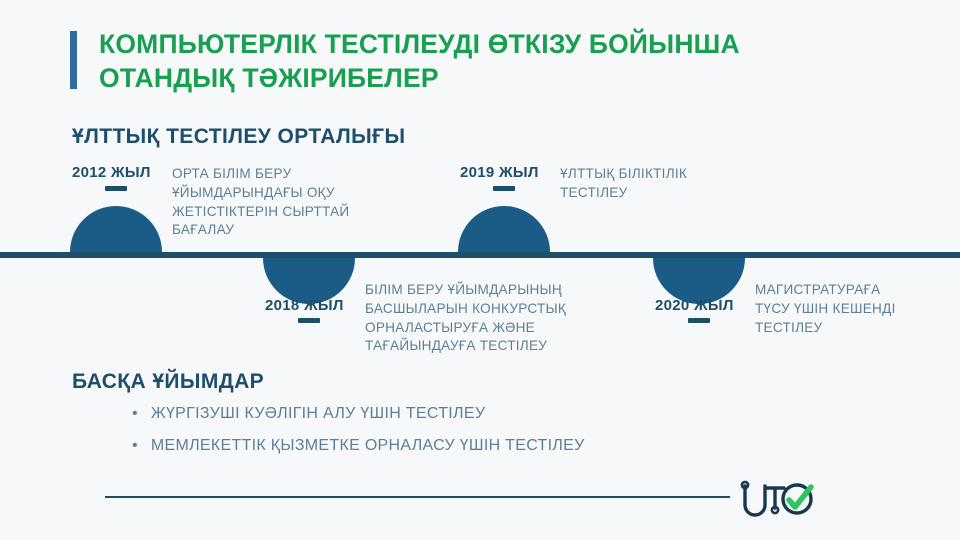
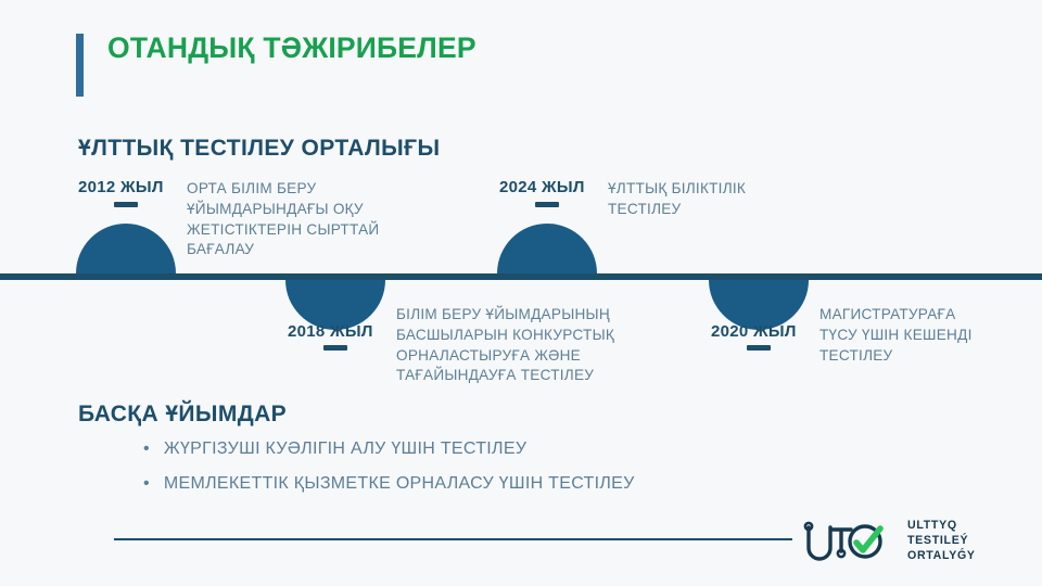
- КОМПЬЮТЕРЛІК ТЕСТІЛЕУДІ ӨТКІЗУ БОЙЫНША
  ОТАНДЫҚ ТӘЖІРИБЕЛЕР
  ҰЛТТЫҚ ТЕСТІЛЕУ ОРТАЛЫҒЫ
  БАСҚА ҰЙЫМДАР
  2012 ЖЫЛ
  ОРТА БІЛІМ БЕРУ
  ҰЙЫМДАРЫНДАҒЫ ОҚУ
  ЖЕТІСТІКТЕРІН СЫРТТАЙ БАҒАЛАУ
- 2019 ЖЫЛ
+ 2024 ЖЫЛ
  ҰЛТТЫҚ БІЛІКТІЛІК
  ТЕСТІЛЕУ
  2018 ЖЫЛ
  БІЛІМ БЕРУ ҰЙЫМДАРЫНЫҢ
  БАСШЫЛАРЫН КОНКУРСТЫҚ
  ОРНАЛАСТЫРУҒА ЖӘНЕ
  ТАҒАЙЫНДАУҒА ТЕСТІЛЕУ
  2020 ЖЫЛ
  МАГИСТРАТУРАҒА
  ТҮСУ ҮШІН КЕШЕНДІ
  ТЕСТІЛЕУ
  •
  ЖҮРГІЗУШІ КУӘЛІГІН АЛУ ҮШІН ТЕСТІЛЕУ
  •
  МЕМЛЕКЕТТІК ҚЫЗМЕТКЕ ОРНАЛАСУ ҮШІН ТЕСТІЛЕУ
+ ULTTYQ
+ TESTILEÝ
+ ORTALYǴY
